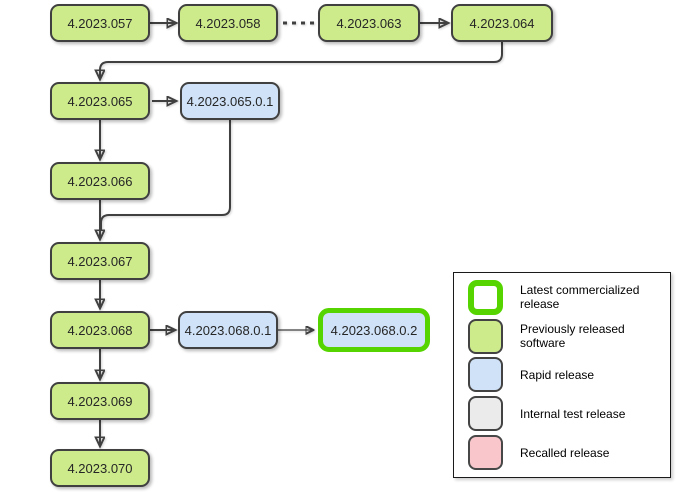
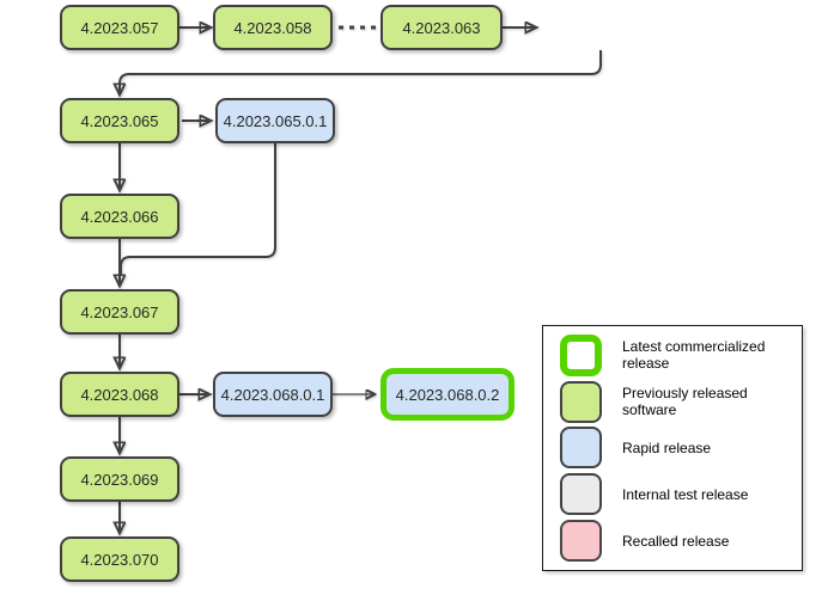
  4.2023.057
  4.2023.058
  4.2023.063
- 4.2023.064
  4.2023.065
  4.2023.065.0.1
  4.2023.066
  4.2023.067
  4.2023.068
  4.2023.068.0.1
  4.2023.068.0.2
  4.2023.069
  4.2023.070
  Latest commercialized release
  Previously released software
  Rapid release
  Internal test release
  Recalled release
